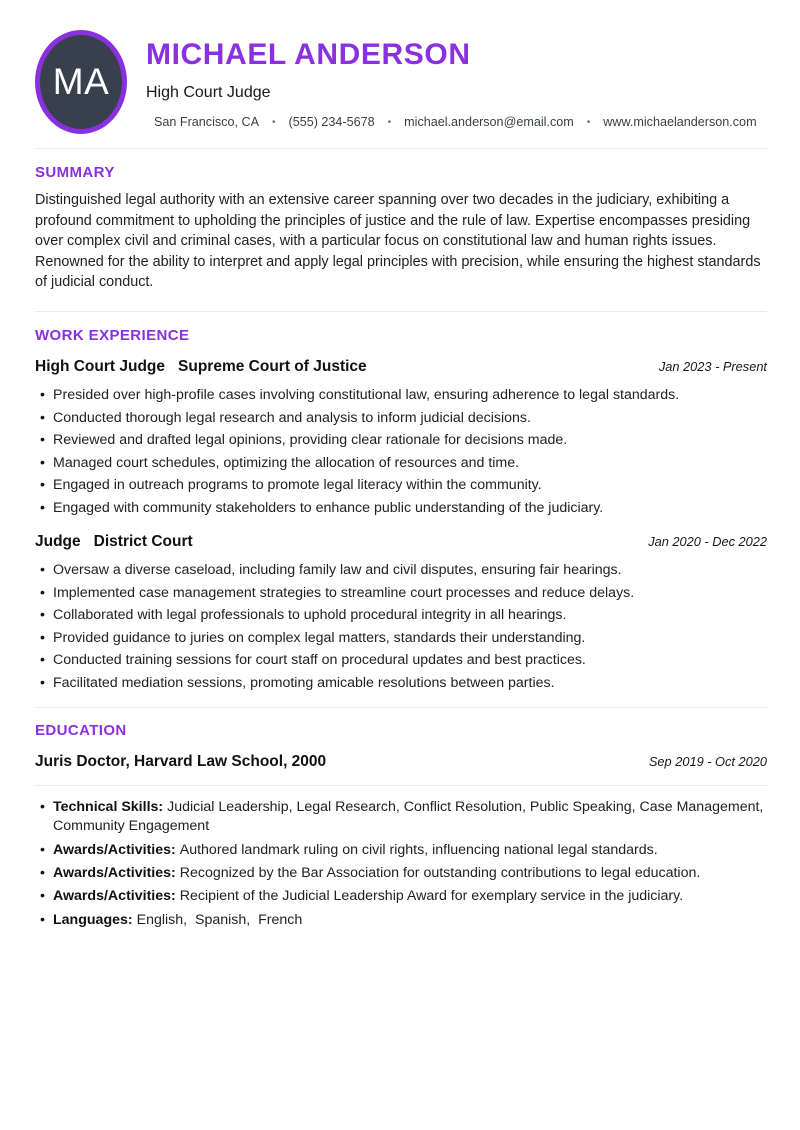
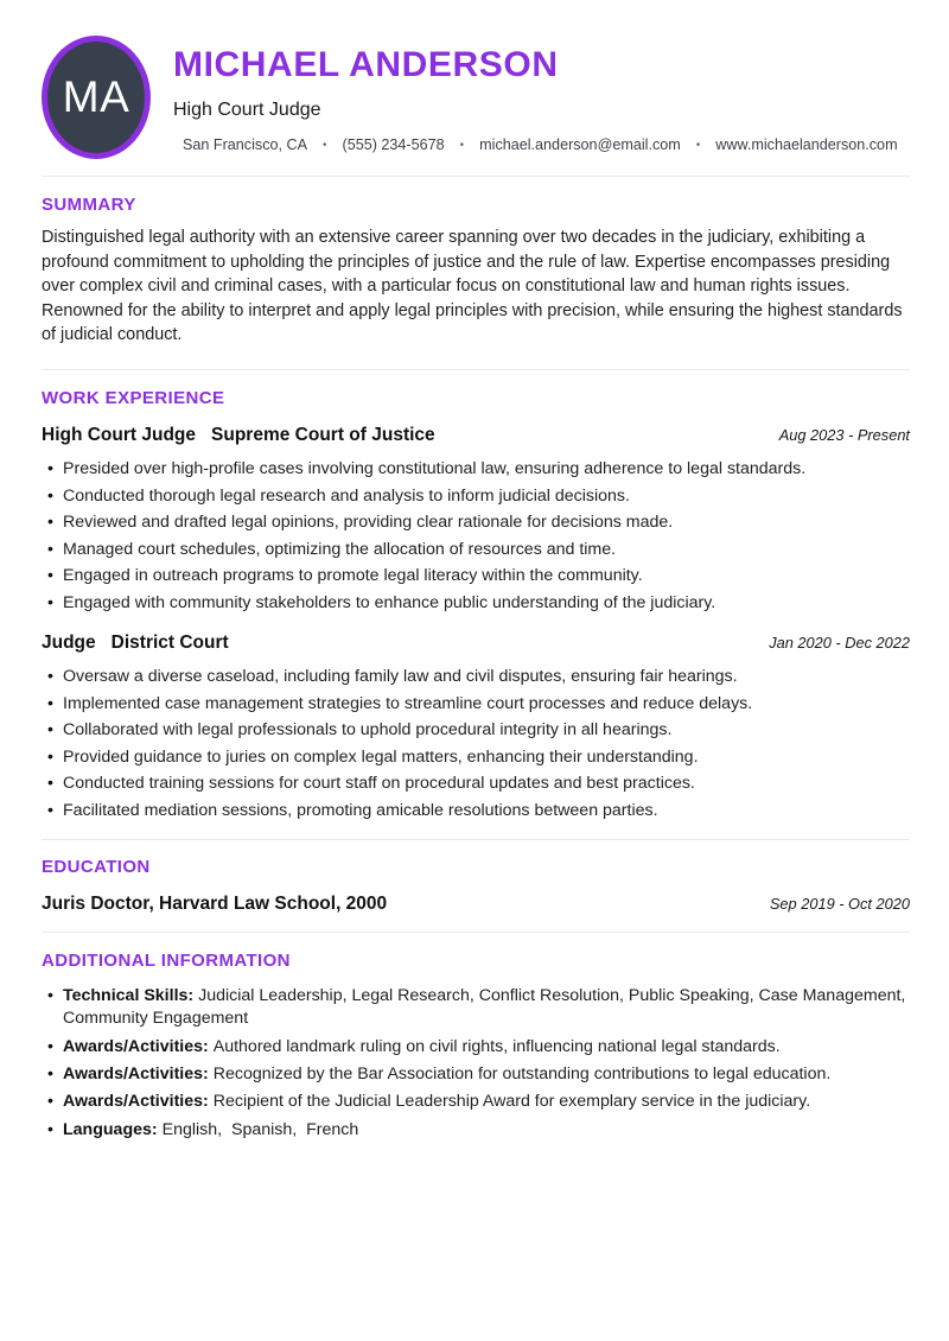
  MA
  MICHAEL ANDERSON
  High Court Judge
  San Francisco, CA
  •
  (555) 234-5678
  •
  michael.anderson@email.com
  •
  www.michaelanderson.com
  SUMMARY
  Distinguished legal authority with an extensive career spanning over two decades in the judiciary, exhibiting a profound commitment to upholding the principles of justice and the rule of law. Expertise encompasses presiding over complex civil and criminal cases, with a particular focus on constitutional law and human rights issues. Renowned for the ability to interpret and apply legal principles with precision, while ensuring the highest standards of judicial conduct.
  WORK EXPERIENCE
  High Court Judge Supreme Court of Justice
- Jan 2023 - Present
+ Aug 2023 - Present
  Presided over high-profile cases involving constitutional law, ensuring adherence to legal standards.
  Conducted thorough legal research and analysis to inform judicial decisions.
  Reviewed and drafted legal opinions, providing clear rationale for decisions made.
  Managed court schedules, optimizing the allocation of resources and time.
  Engaged in outreach programs to promote legal literacy within the community.
  Engaged with community stakeholders to enhance public understanding of the judiciary.
  Judge District Court
  Jan 2020 - Dec 2022
  Oversaw a diverse caseload, including family law and civil disputes, ensuring fair hearings.
  Implemented case management strategies to streamline court processes and reduce delays.
  Collaborated with legal professionals to uphold procedural integrity in all hearings.
- Provided guidance to juries on complex legal matters, standards their understanding.
+ Provided guidance to juries on complex legal matters, enhancing their understanding.
  Conducted training sessions for court staff on procedural updates and best practices.
  Facilitated mediation sessions, promoting amicable resolutions between parties.
  EDUCATION
  Juris Doctor, Harvard Law School, 2000
  Sep 2019 - Oct 2020
+ ADDITIONAL INFORMATION
  Technical Skills: Judicial Leadership, Legal Research, Conflict Resolution, Public Speaking, Case Management, Community Engagement
  Awards/Activities: Authored landmark ruling on civil rights, influencing national legal standards.
  Awards/Activities: Recognized by the Bar Association for outstanding contributions to legal education.
  Awards/Activities: Recipient of the Judicial Leadership Award for exemplary service in the judiciary.
  Languages: English, Spanish, French
